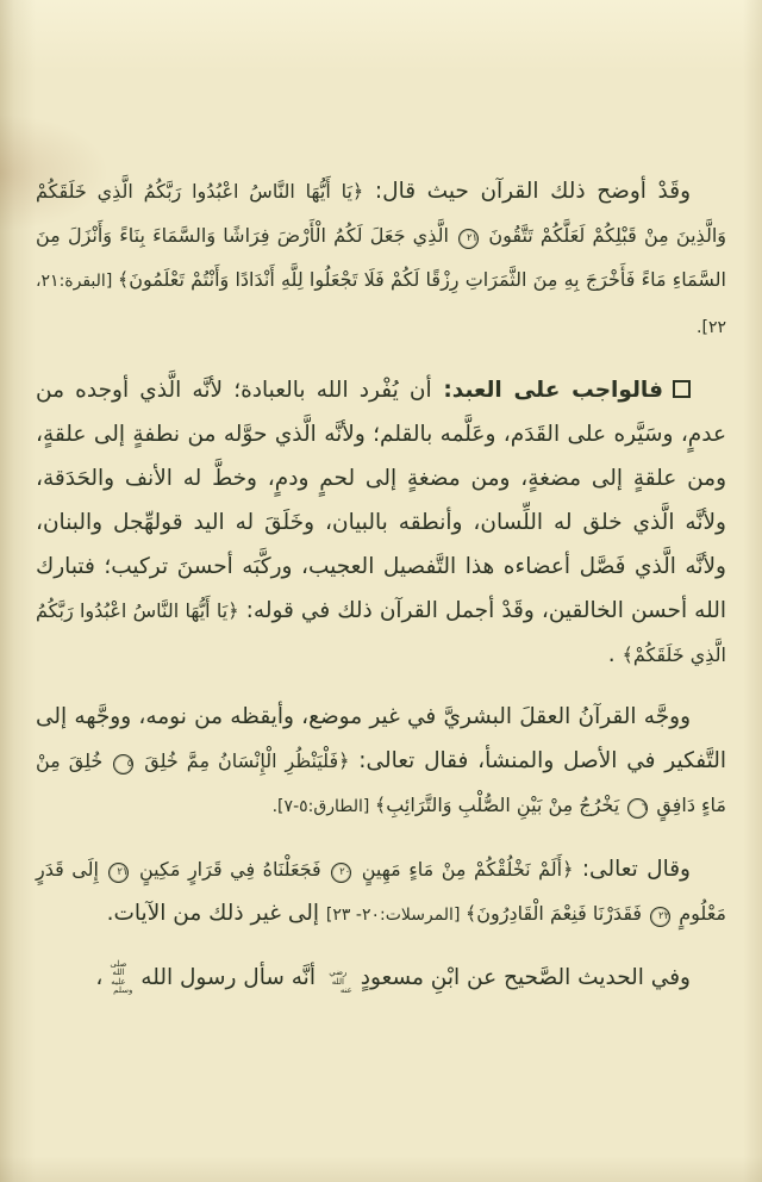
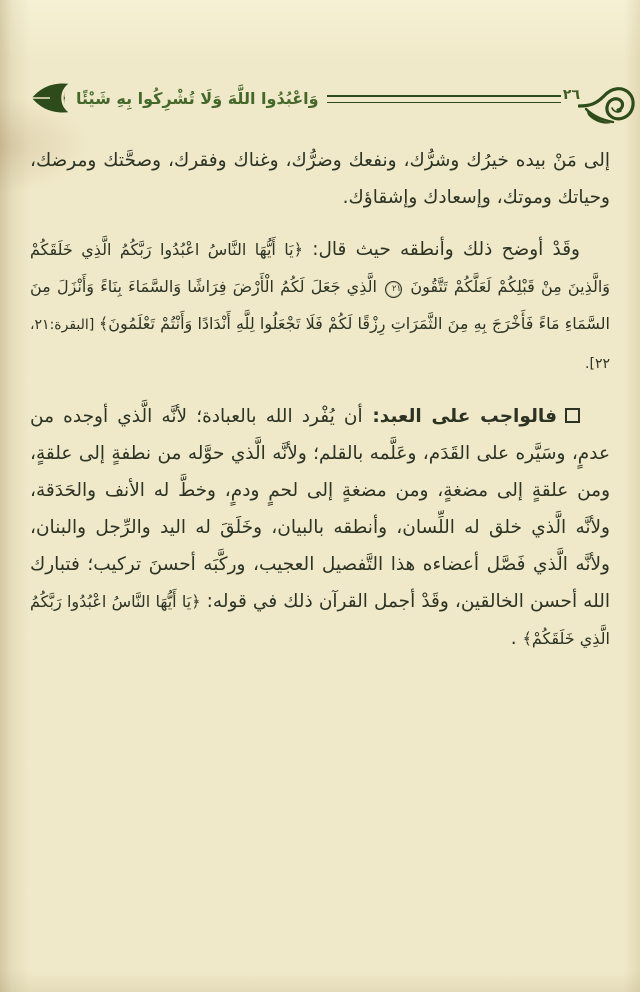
+ ٢٦
+ وَاعْبُدُوا اللَّهَ وَلَا تُشْرِكُوا بِهِ شَيْئًا
+ إلى مَنْ بيده خيرُك وشرُّك، ونفعك وضرُّك، وغناك وفقرك، وصحَّتك ومرضك، وحياتك وموتك، وإسعادك وإشقاؤك.
- وقَدْ أوضح ذلك القرآن حيث قال: ﴿يَا أَيُّهَا النَّاسُ اعْبُدُوا رَبَّكُمُ الَّذِي خَلَقَكُمْ وَالَّذِينَ مِنْ قَبْلِكُمْ لَعَلَّكُمْ تَتَّقُونَ ٢١ الَّذِي جَعَلَ لَكُمُ الْأَرْضَ فِرَاشًا وَالسَّمَاءَ بِنَاءً وَأَنْزَلَ مِنَ السَّمَاءِ مَاءً فَأَخْرَجَ بِهِ مِنَ الثَّمَرَاتِ رِزْقًا لَكُمْ فَلَا تَجْعَلُوا لِلَّهِ أَنْدَادًا وَأَنْتُمْ تَعْلَمُونَ﴾ [البقرة:٢١، ٢٢].
+ وقَدْ أوضح ذلك وأنطقه حيث قال: ﴿يَا أَيُّهَا النَّاسُ اعْبُدُوا رَبَّكُمُ الَّذِي خَلَقَكُمْ وَالَّذِينَ مِنْ قَبْلِكُمْ لَعَلَّكُمْ تَتَّقُونَ ٢١ الَّذِي جَعَلَ لَكُمُ الْأَرْضَ فِرَاشًا وَالسَّمَاءَ بِنَاءً وَأَنْزَلَ مِنَ السَّمَاءِ مَاءً فَأَخْرَجَ بِهِ مِنَ الثَّمَرَاتِ رِزْقًا لَكُمْ فَلَا تَجْعَلُوا لِلَّهِ أَنْدَادًا وَأَنْتُمْ تَعْلَمُونَ﴾ [البقرة:٢١، ٢٢].
- فالواجب على العبد: أن يُفْرد الله بالعبادة؛ لأنَّه الَّذي أوجده من عدمٍ، وسَيَّره على القَدَم، وعَلَّمه بالقلم؛ ولأنَّه الَّذي حوَّله من نطفةٍ إلى علقةٍ، ومن علقةٍ إلى مضغةٍ، ومن مضغةٍ إلى لحمٍ ودمٍ، وخطَّ له الأنف والحَدَقة، ولأنَّه الَّذي خلق له اللِّسان، وأنطقه بالبيان، وخَلَقَ له اليد قولهِّجل والبنان، ولأنَّه الَّذي فَصَّل أعضاءه هذا التَّفصيل العجيب، وركَّبَه أحسنَ تركيب؛ فتبارك الله أحسن الخالقين، وقَدْ أجمل القرآن ذلك في قوله: ﴿يَا أَيُّهَا النَّاسُ اعْبُدُوا رَبَّكُمُ الَّذِي خَلَقَكُمْ﴾ .
+ فالواجب على العبد: أن يُفْرد الله بالعبادة؛ لأنَّه الَّذي أوجده من عدمٍ، وسَيَّره على القَدَم، وعَلَّمه بالقلم؛ ولأنَّه الَّذي حوَّله من نطفةٍ إلى علقةٍ، ومن علقةٍ إلى مضغةٍ، ومن مضغةٍ إلى لحمٍ ودمٍ، وخطَّ له الأنف والحَدَقة، ولأنَّه الَّذي خلق له اللِّسان، وأنطقه بالبيان، وخَلَقَ له اليد والرِّجل والبنان، ولأنَّه الَّذي فَصَّل أعضاءه هذا التَّفصيل العجيب، وركَّبَه أحسنَ تركيب؛ فتبارك الله أحسن الخالقين، وقَدْ أجمل القرآن ذلك في قوله: ﴿يَا أَيُّهَا النَّاسُ اعْبُدُوا رَبَّكُمُ الَّذِي خَلَقَكُمْ﴾ .
- ووجَّه القرآنُ العقلَ البشريَّ في غير موضع، وأيقظه من نومه، ووجَّهه إلى التَّفكير في الأصل والمنشأ، فقال تعالى: ﴿فَلْيَنْظُرِ الْإِنْسَانُ مِمَّ خُلِقَ ٥ خُلِقَ مِنْ مَاءٍ دَافِقٍ ٦ يَخْرُجُ مِنْ بَيْنِ الصُّلْبِ وَالتَّرَائِبِ﴾ [الطارق:٥-٧].
- وقال تعالى: ﴿أَلَمْ نَخْلُقْكُمْ مِنْ مَاءٍ مَهِينٍ ٢٠ فَجَعَلْنَاهُ فِي قَرَارٍ مَكِينٍ ٢١ إِلَى قَدَرٍ مَعْلُومٍ ٢٢ فَقَدَرْنَا فَنِعْمَ الْقَادِرُونَ﴾ [المرسلات:٢٠- ٢٣] إلى غير ذلك من الآيات.
- وفي الحديث الصَّحيح عن ابْنِ مسعودٍ رضي الله عنه أنَّه سأل رسول الله صلى الله عليه وسلم،
